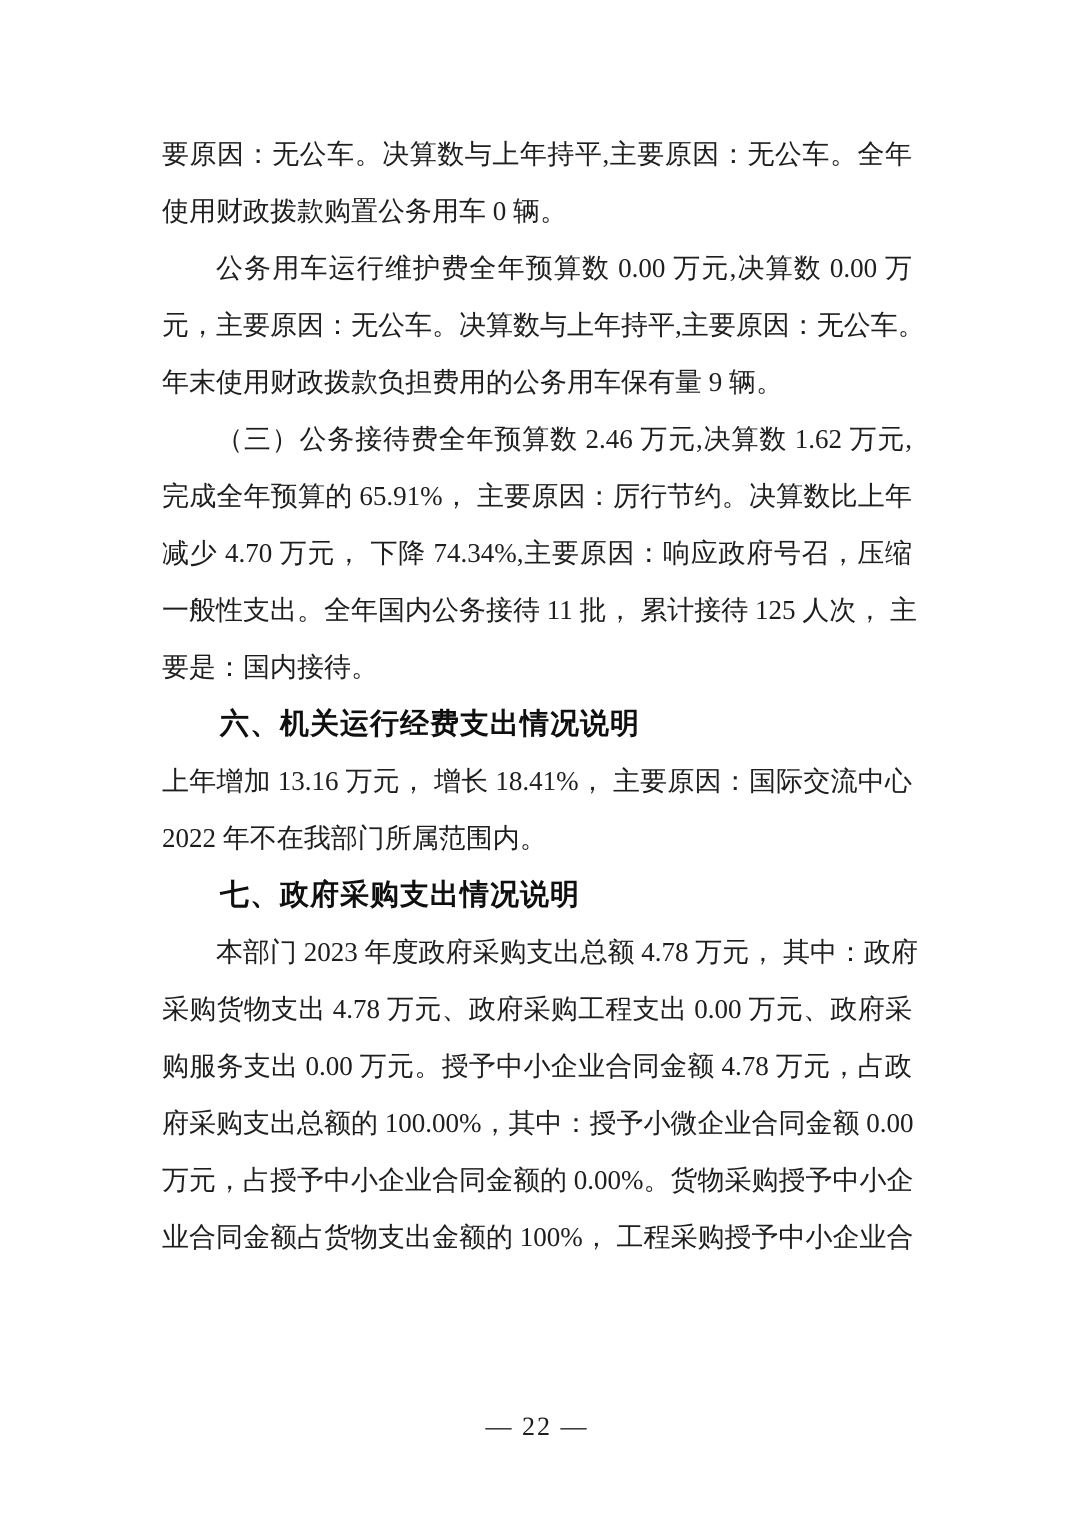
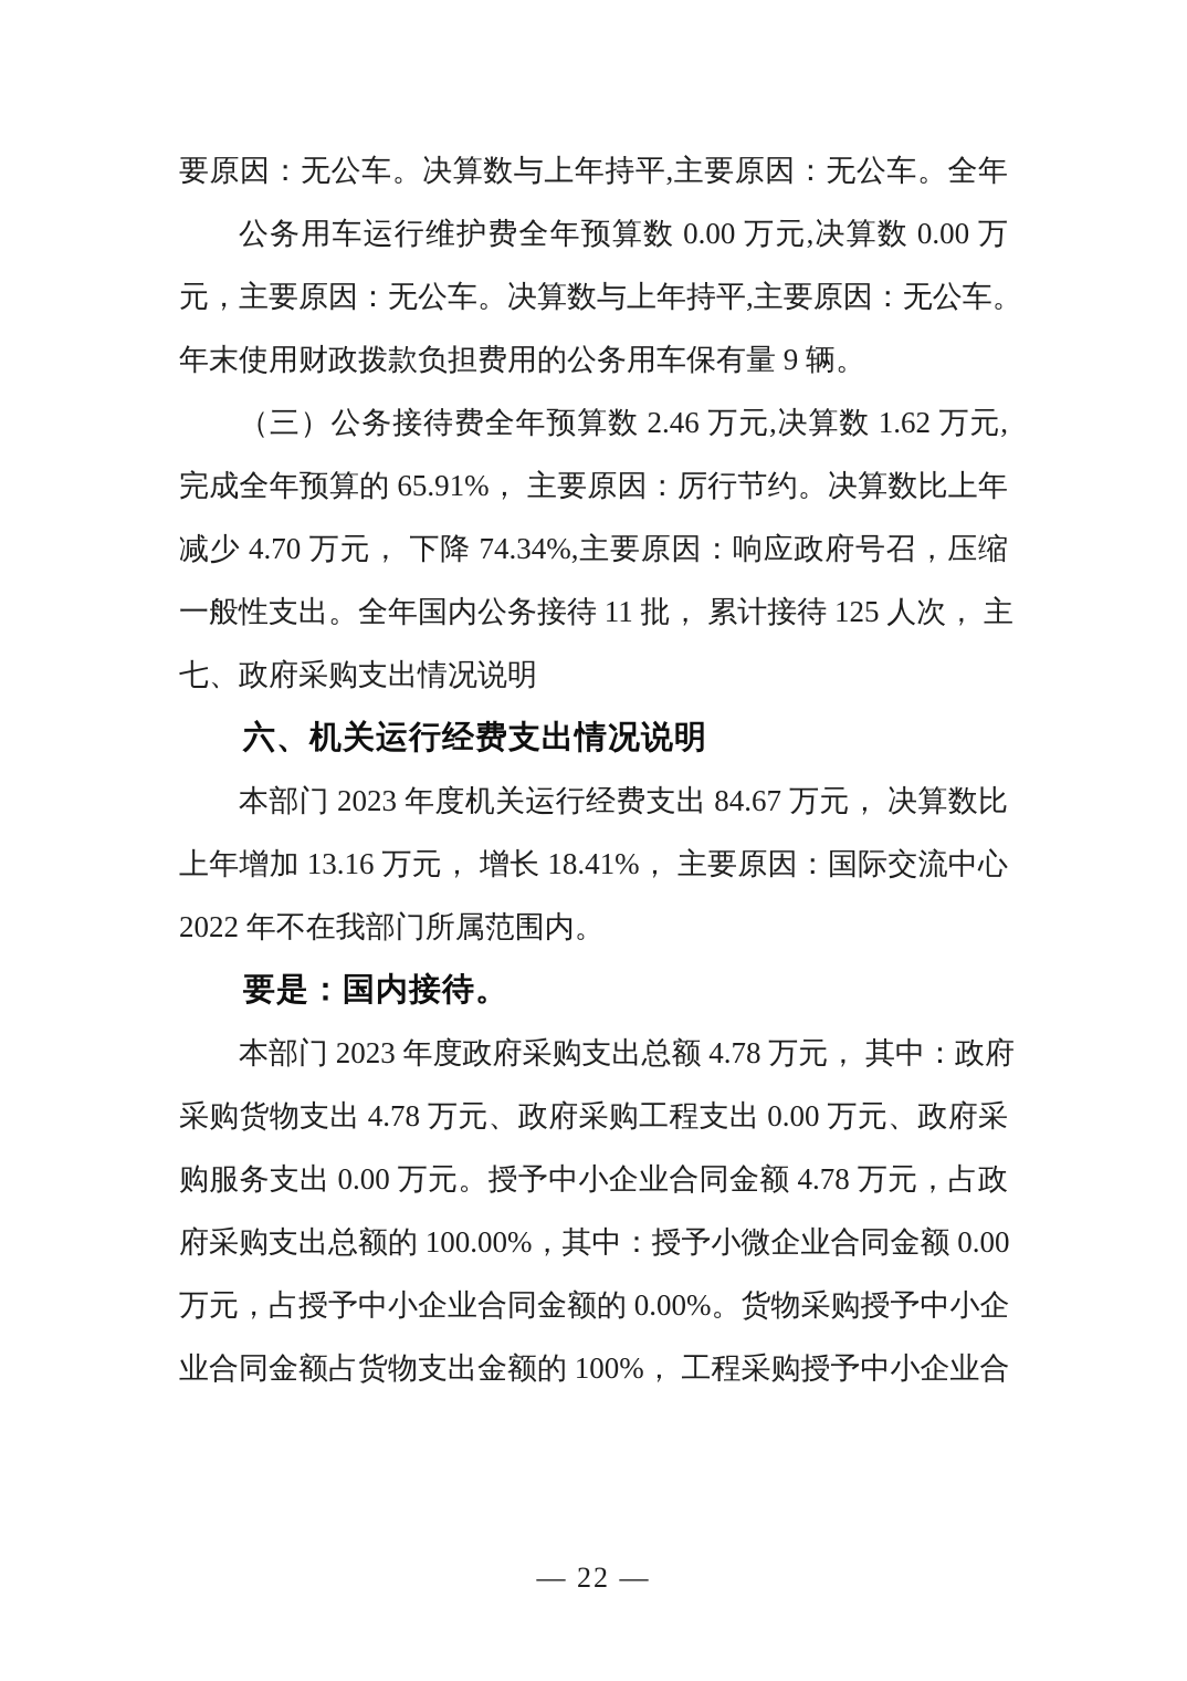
  要原因：无公车。决算数与上年持平,主要原因：无公车。全年
- 使用财政拨款购置公务用车 0 辆。
  公务用车运行维护费全年预算数 0.00 万元,决算数 0.00 万
  元，主要原因：无公车。决算数与上年持平,主要原因：无公车。
  年末使用财政拨款负担费用的公务用车保有量 9 辆。
  （三）公务接待费全年预算数 2.46 万元,决算数 1.62 万元,
  完成全年预算的 65.91%， 主要原因：厉行节约。决算数比上年
  减少 4.70 万元， 下降 74.34%,主要原因：响应政府号召，压缩
  一般性支出。全年国内公务接待 11 批， 累计接待 125 人次， 主
- 要是：国内接待。
+ 七、政府采购支出情况说明
  六、机关运行经费支出情况说明
+ 本部门 2023 年度机关运行经费支出 84.67 万元， 决算数比
  上年增加 13.16 万元， 增长 18.41%， 主要原因：国际交流中心
  2022 年不在我部门所属范围内。
- 七、政府采购支出情况说明
+ 要是：国内接待。
  本部门 2023 年度政府采购支出总额 4.78 万元， 其中：政府
  采购货物支出 4.78 万元、政府采购工程支出 0.00 万元、政府采
  购服务支出 0.00 万元。授予中小企业合同金额 4.78 万元，占政
  府采购支出总额的 100.00%，其中：授予小微企业合同金额 0.00
  万元，占授予中小企业合同金额的 0.00%。货物采购授予中小企
  业合同金额占货物支出金额的 100%， 工程采购授予中小企业合
  — 22 —
